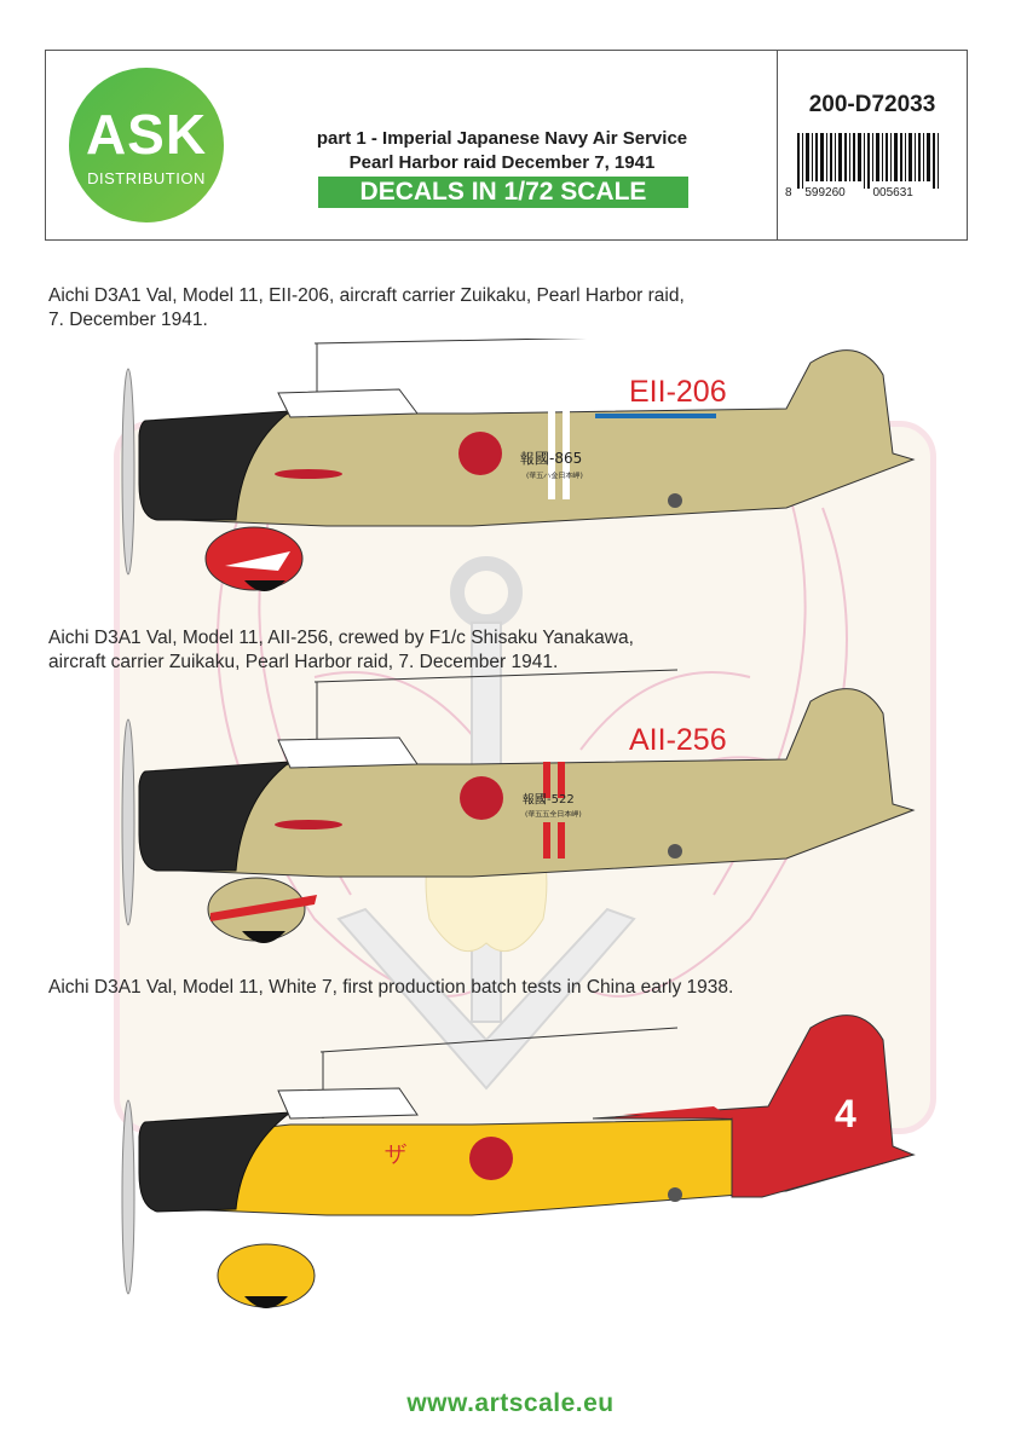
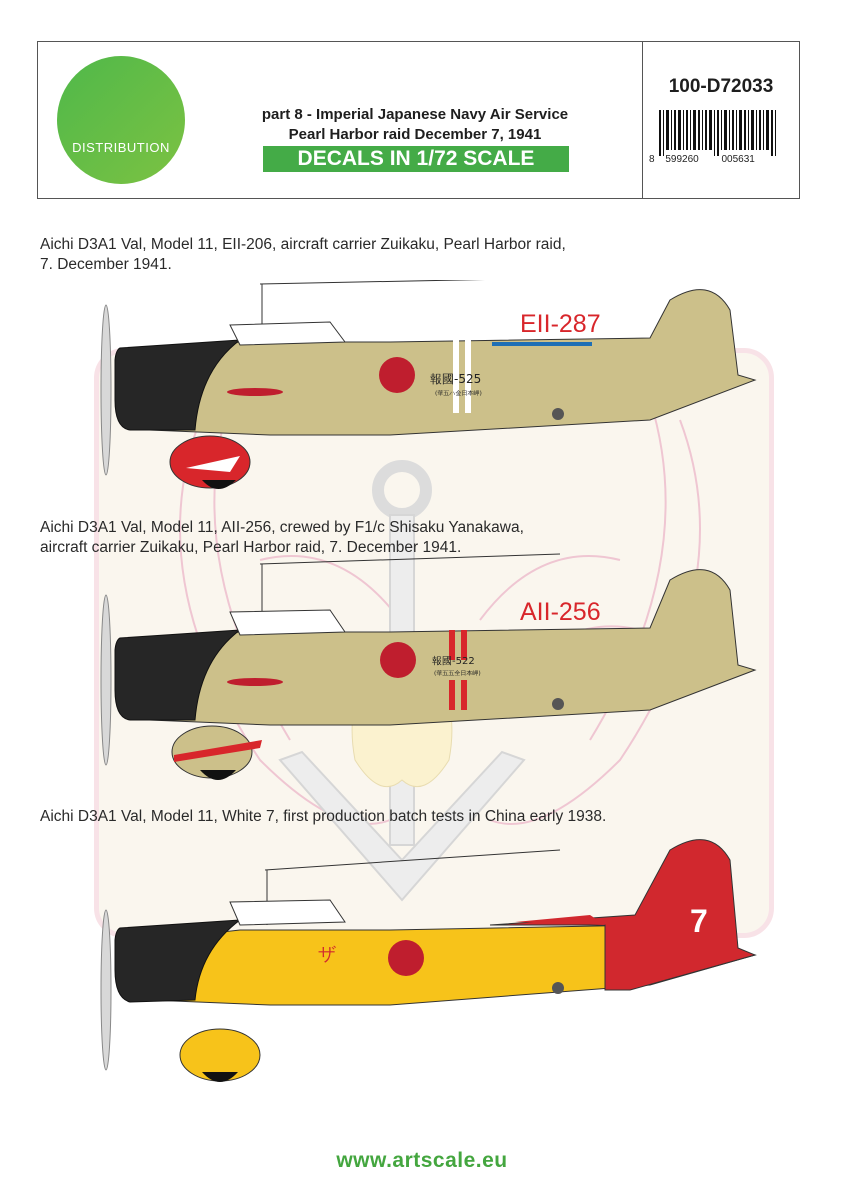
- ASK
  DISTRIBUTION
- part 1 - Imperial Japanese Navy Air Service
+ part 8 - Imperial Japanese Navy Air Service
  Pearl Harbor raid December 7, 1941
  DECALS IN 1/72 SCALE
- 200-D72033
+ 100-D72033
  8 599260 005631
  Aichi D3A1 Val, Model 11, EII-206, aircraft carrier Zuikaku, Pearl Harbor raid,
  7. December 1941.
  Aichi D3A1 Val, Model 11, AII-256, crewed by F1/c Shisaku Yanakawa,
  aircraft carrier Zuikaku, Pearl Harbor raid, 7. December 1941.
  Aichi D3A1 Val, Model 11, White 7, first production batch tests in China early 1938.
- EII-206
+ EII-287
- 報國-865
+ 報國-525
  AII-256
  報國-522
- 4
+ 7
  ザ
  www.artscale.eu
